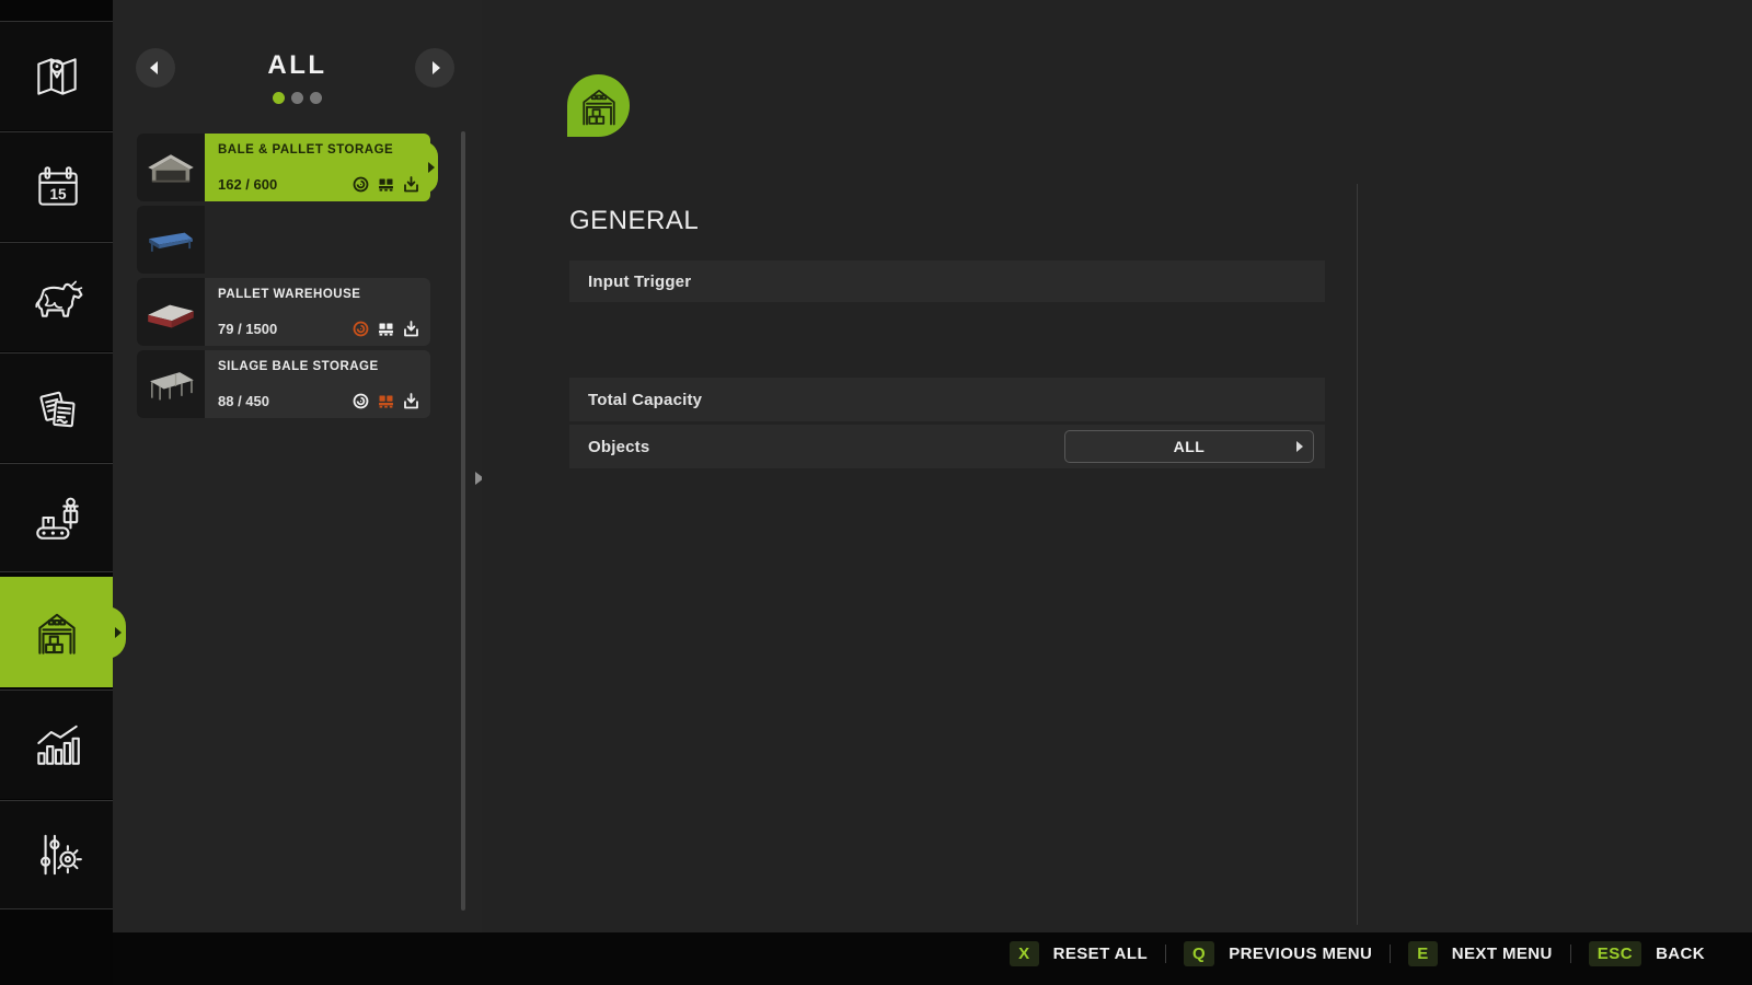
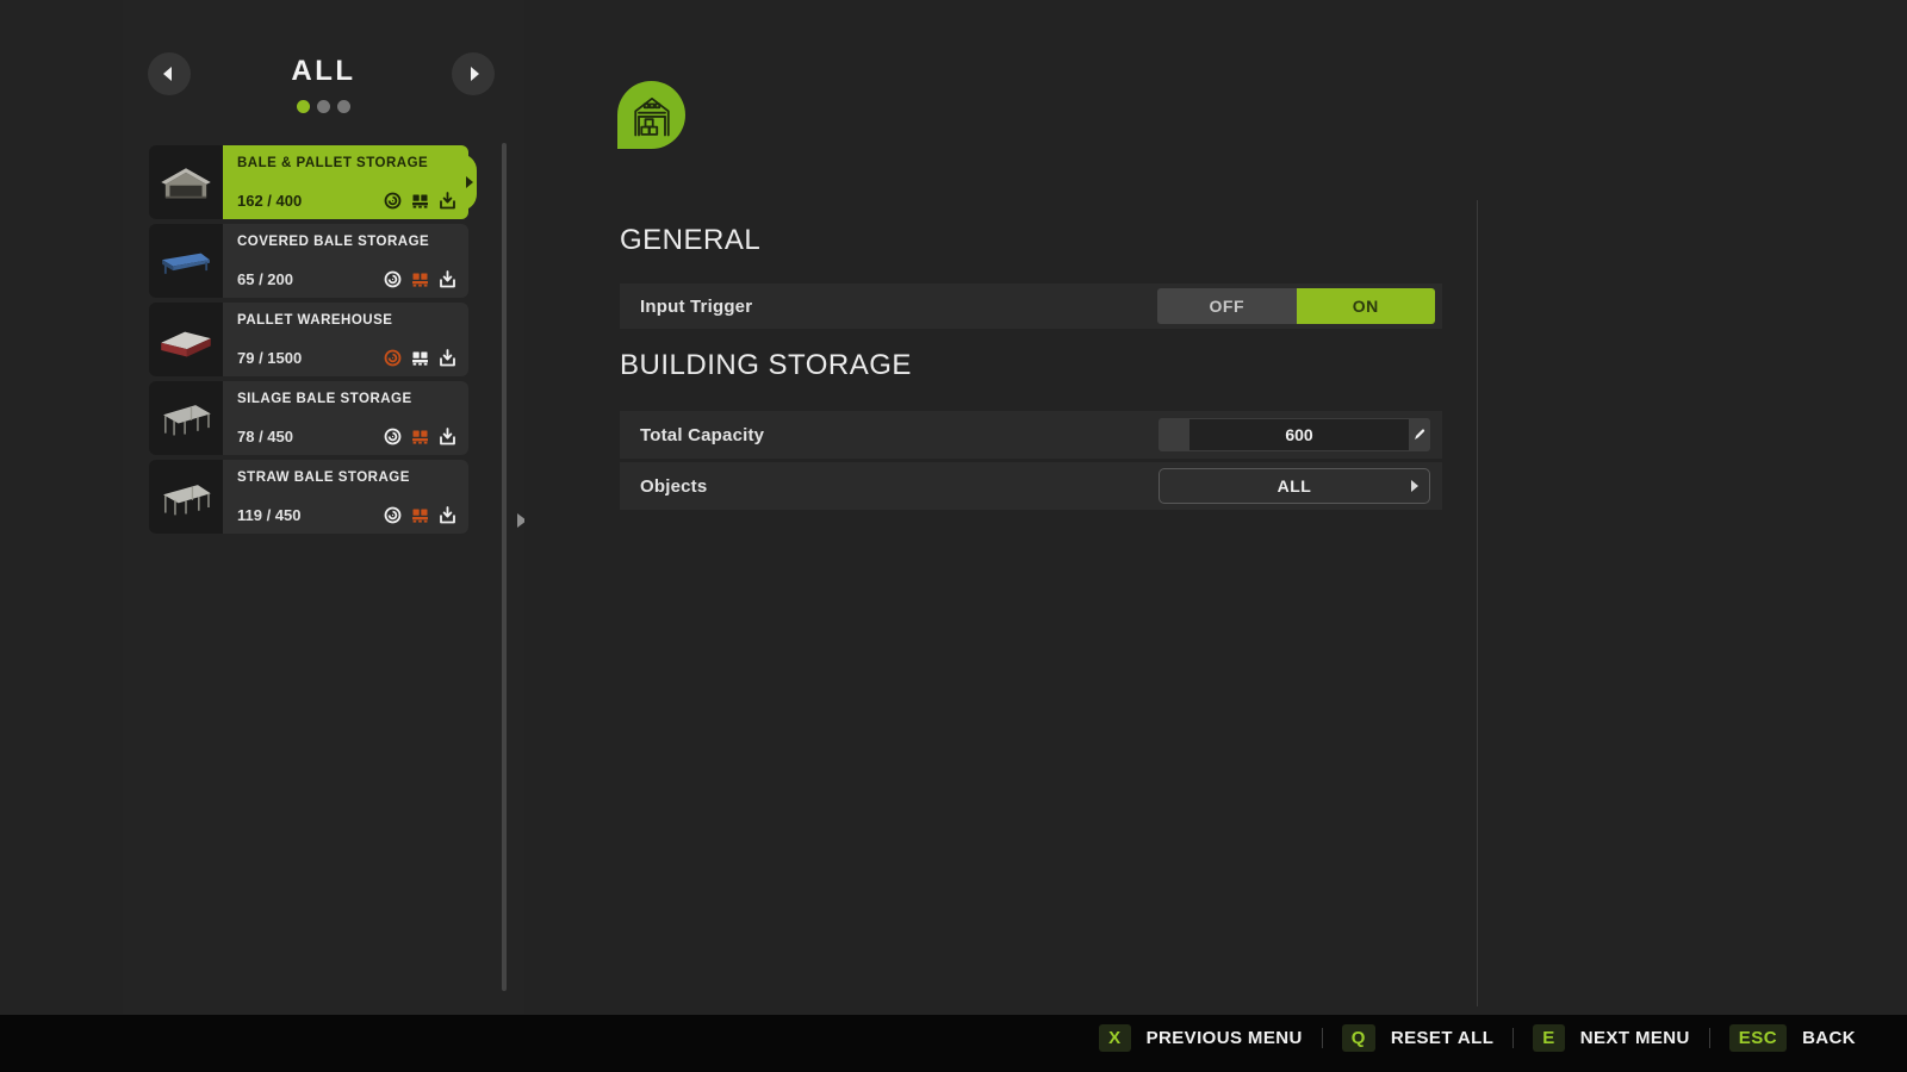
- 15
  ALL
  BALE & PALLET STORAGE
- 162 / 600
+ 162 / 400
+ COVERED BALE STORAGE
+ 65 / 200
  PALLET WAREHOUSE
  79 / 1500
  SILAGE BALE STORAGE
- 88 / 450
+ 78 / 450
+ STRAW BALE STORAGE
+ 119 / 450
  GENERAL
  Input Trigger
+ OFF
+ ON
+ BUILDING STORAGE
  Total Capacity
+ 600
  Objects
  ALL
  X
- RESET ALL
+ PREVIOUS MENU
  Q
- PREVIOUS MENU
+ RESET ALL
  E
  NEXT MENU
  ESC
  BACK
